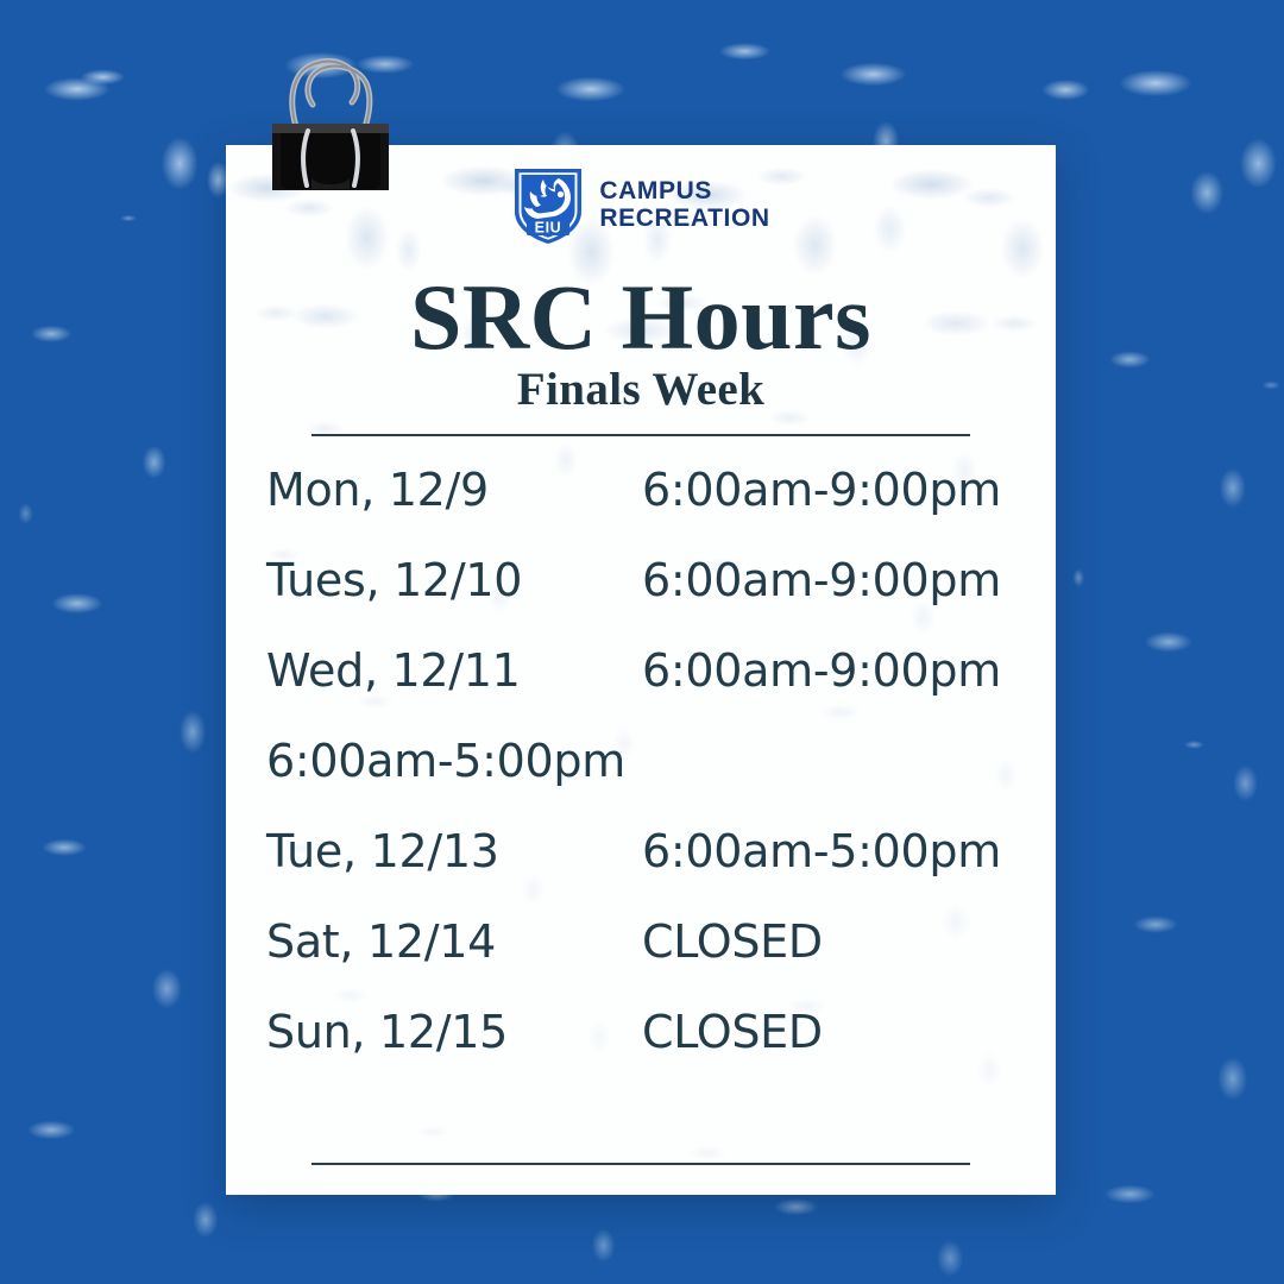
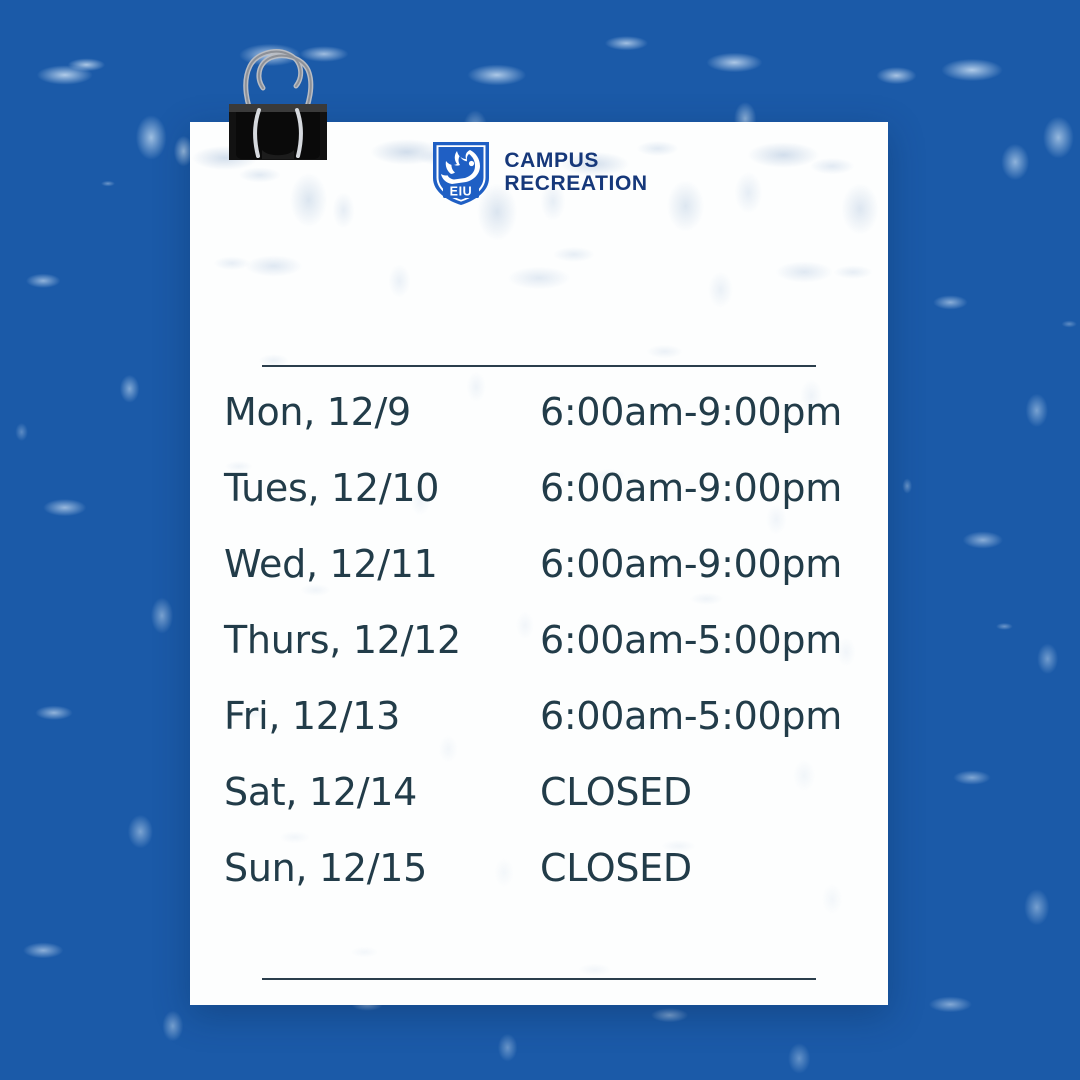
  EIU
  CAMPUS
  RECREATION
- SRC Hours
- Finals Week
  Mon, 12/9
  6:00am-9:00pm
  Tues, 12/10
  6:00am-9:00pm
  Wed, 12/11
  6:00am-9:00pm
+ Thurs, 12/12
  6:00am-5:00pm
- Tue, 12/13
+ Fri, 12/13
  6:00am-5:00pm
  Sat, 12/14
  CLOSED
  Sun, 12/15
  CLOSED
